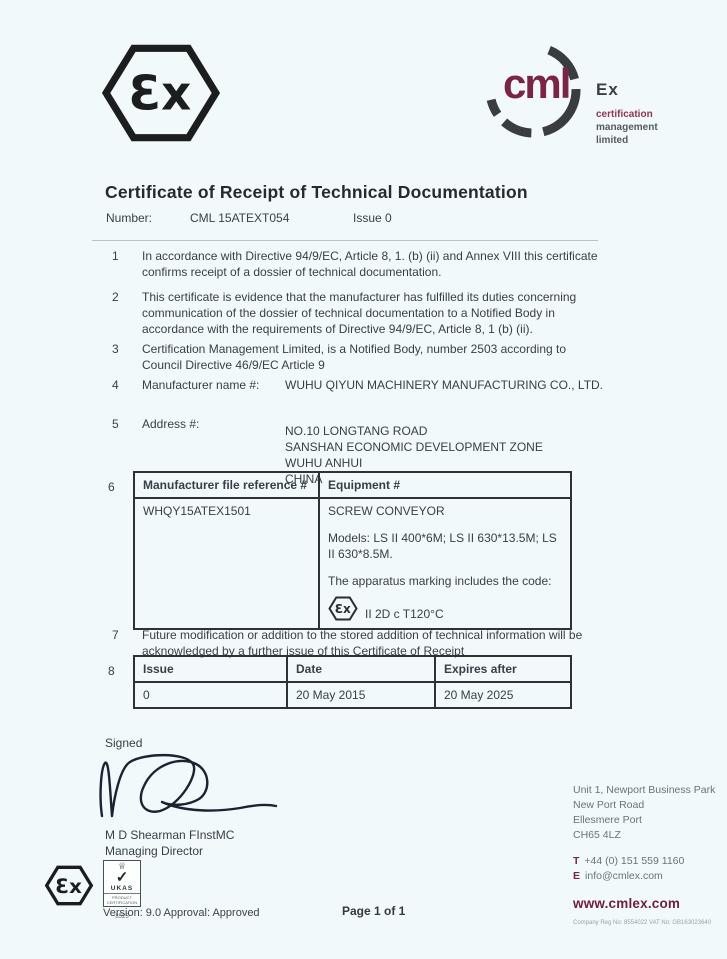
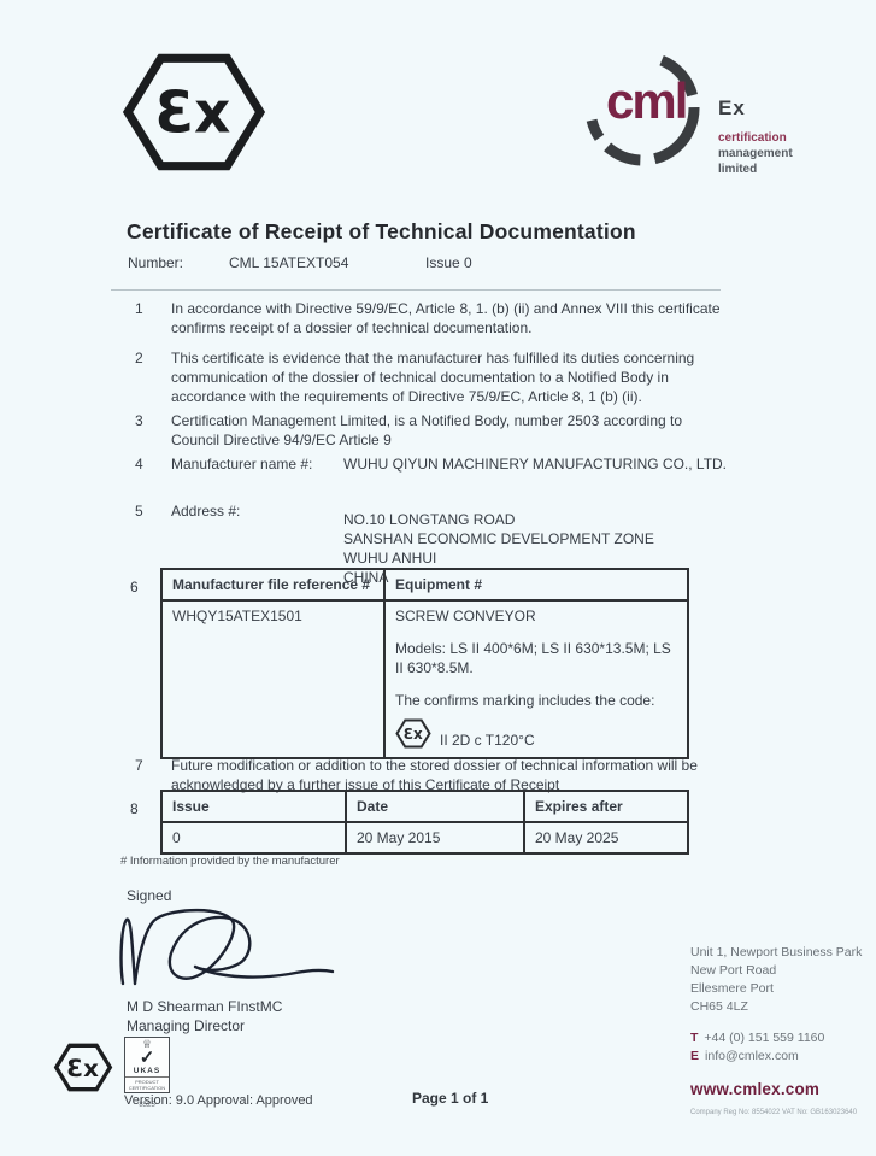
  Ɛx
  cml
  Ex
  certification
  management
  limited
  Certificate of Receipt of Technical Documentation
  Number:
  CML 15ATEXT054
  Issue 0
  1
- In accordance with Directive 94/9/EC, Article 8, 1. (b) (ii) and Annex VIII this certificate confirms receipt of a dossier of technical documentation.
+ In accordance with Directive 59/9/EC, Article 8, 1. (b) (ii) and Annex VIII this certificate confirms receipt of a dossier of technical documentation.
  2
- This certificate is evidence that the manufacturer has fulfilled its duties concerning communication of the dossier of technical documentation to a Notified Body in accordance with the requirements of Directive 94/9/EC, Article 8, 1 (b) (ii).
+ This certificate is evidence that the manufacturer has fulfilled its duties concerning communication of the dossier of technical documentation to a Notified Body in accordance with the requirements of Directive 75/9/EC, Article 8, 1 (b) (ii).
  3
- Certification Management Limited, is a Notified Body, number 2503 according to Council Directive 46/9/EC Article 9
+ Certification Management Limited, is a Notified Body, number 2503 according to Council Directive 94/9/EC Article 9
  4
  Manufacturer name #:
  WUHU QIYUN MACHINERY MANUFACTURING CO., LTD.
  5
  Address #:
  NO.10 LONGTANG ROAD
  SANSHAN ECONOMIC DEVELOPMENT ZONE
  WUHU ANHUI
  CHINA
  6
  Manufacturer file reference #	Equipment #
- WHQY15ATEX1501	SCREW CONVEYOR Models: LS II 400*6M; LS II 630*13.5M; LS II 630*8.5M. The apparatus marking includes the code: Ɛx II 2D c T120°C
+ WHQY15ATEX1501	SCREW CONVEYOR Models: LS II 400*6M; LS II 630*13.5M; LS II 630*8.5M. The confirms marking includes the code: Ɛx II 2D c T120°C
  7
- Future modification or addition to the stored addition of technical information will be acknowledged by a further issue of this Certificate of Receipt
+ Future modification or addition to the stored dossier of technical information will be acknowledged by a further issue of this Certificate of Receipt
  8
  Issue	Date	Expires after
  0	20 May 2015	20 May 2025
+ # Information provided by the manufacturer
  Signed
  M D Shearman FInstMC
  Managing Director
  Ɛx
  ♕
  ✓
  Version: 9.0 Approval: Approved
  Page 1 of 1
  Unit 1, Newport Business Park
  New Port Road
  Ellesmere Port
  CH65 4LZ
  T +44 (0) 151 559 1160
  E info@cmlex.com
  www.cmlex.com
